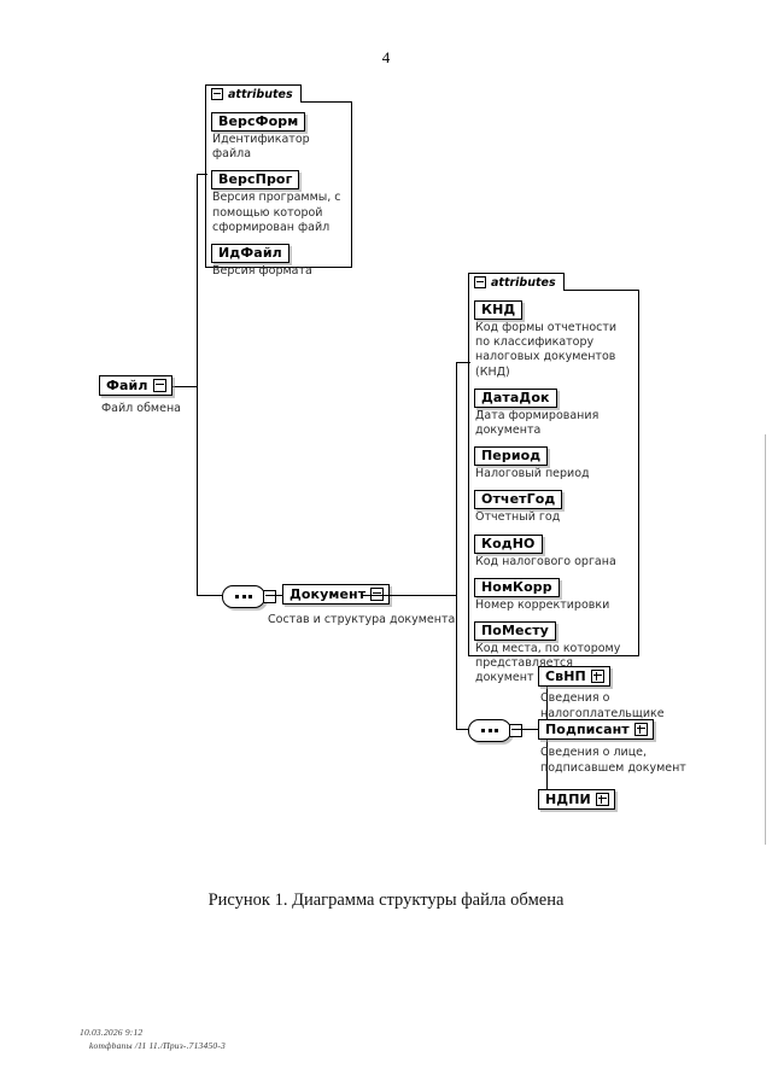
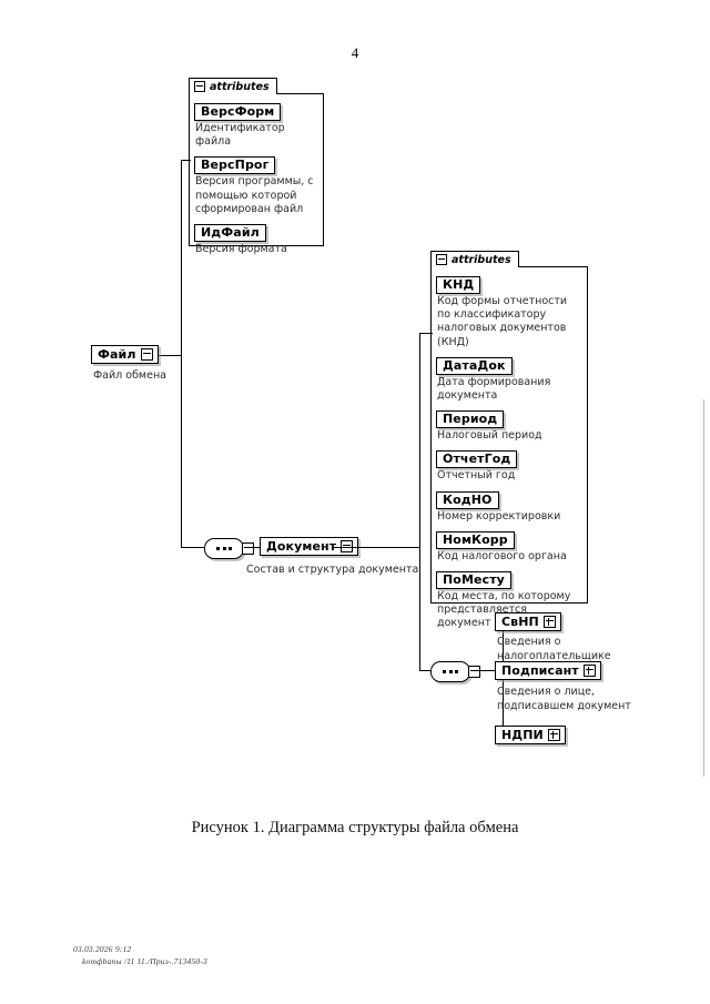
  4
  attributes
  ВерсФорм
  Идентификатор файла
  ВерсПрог
  Версия программы, с помощью которой сформирован файл
  ИдФайл
  Версия формата
  attributes
  КНД
  Код формы отчетности по классификатору налоговых документов (КНД)
  ДатаДок
  Дата формирования документа
  Период
  Налоговый период
  ОтчетГод
  Отчетный год
  КодНО
- Код налогового органа
+ Номер корректировки
  НомКорр
- Номер корректировки
+ Код налогового органа
  ПоМесту
  Код места, по которому представляется документ
  Файл
  Файл обмена
  Докумен
  Состав и структура документа
  СвНП
  Сведения о
  налогоплательщике
  Подписант
  Сведения о лице,
  подписавшем документ
  НДПИ
  Рисунок 1. Диаграмма структуры файла обмена
- 10.03.2026 9:12
+ 03.03.2026 9:12
  komфbanы /11 11./Приз-.713450-3
